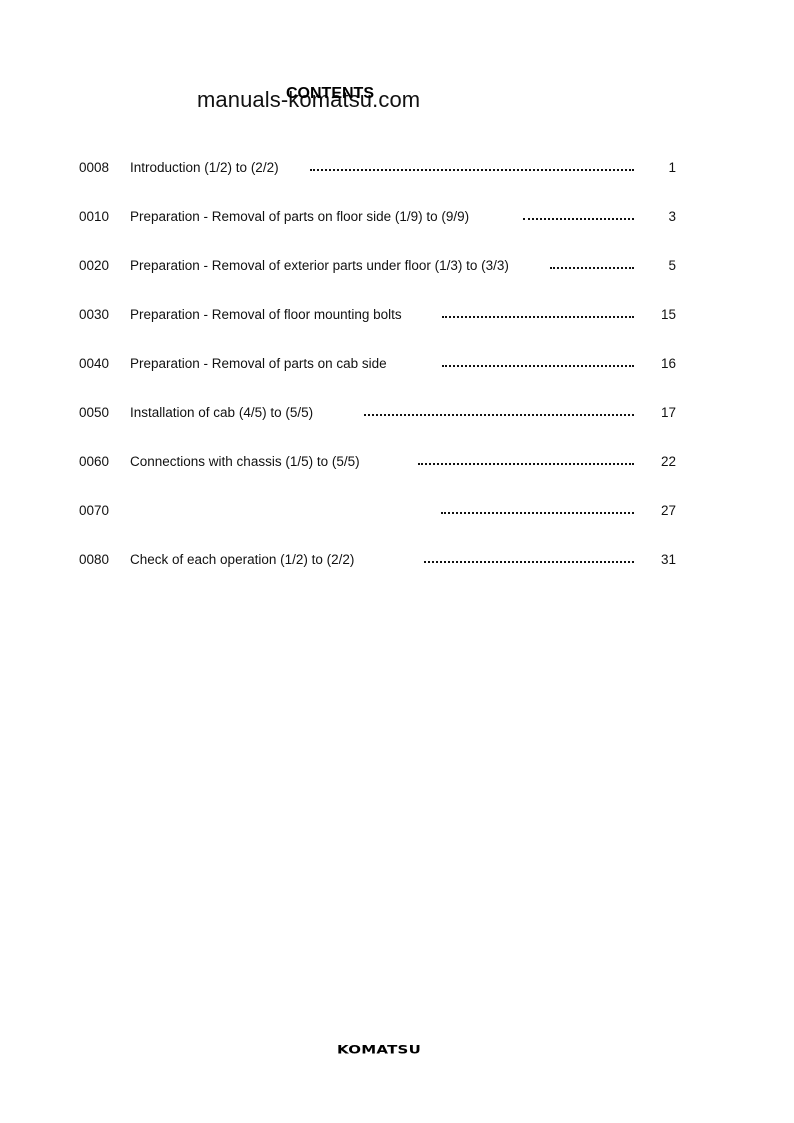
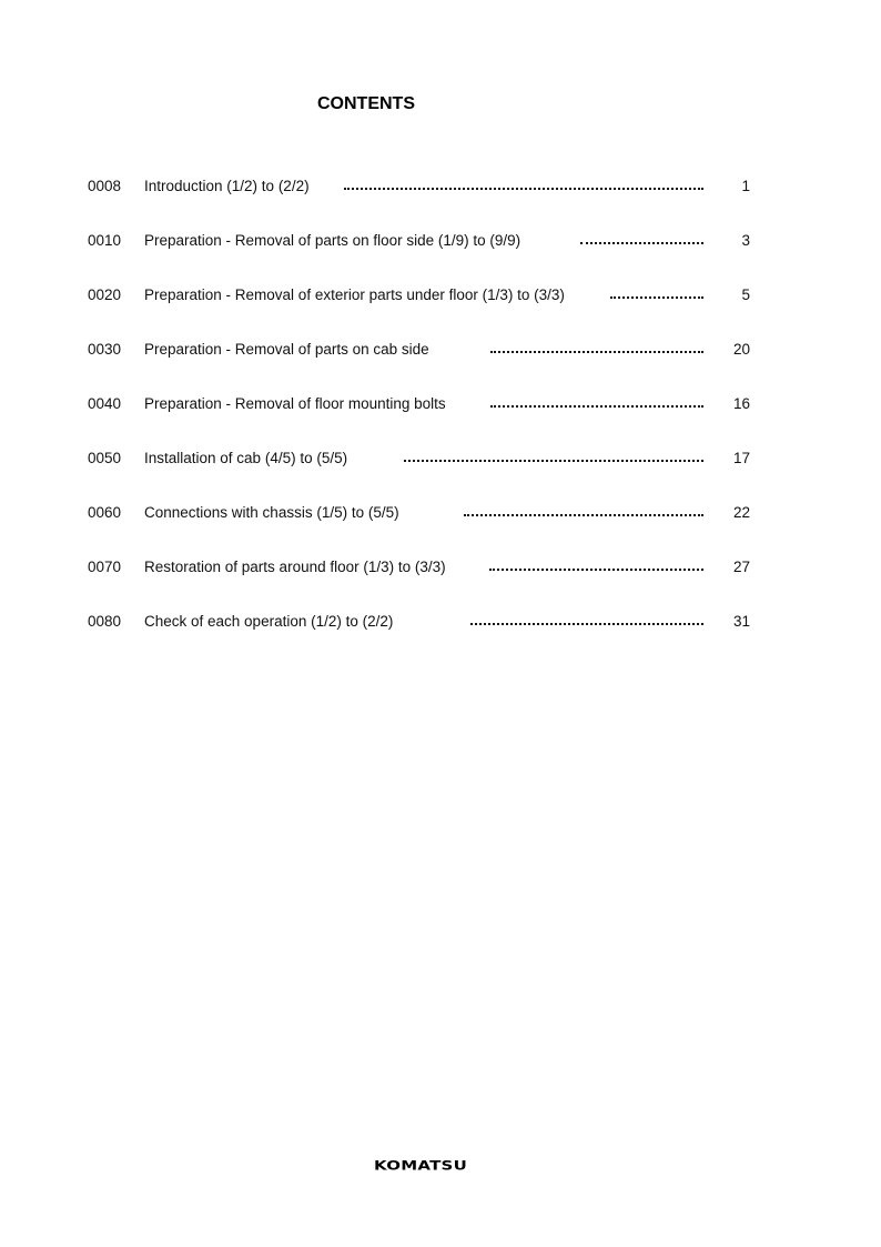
- manuals-komatsu.com
  CONTENTS
  0008
  Introduction (1/2) to (2/2)
  1
  0010
  Preparation - Removal of parts on floor side (1/9) to (9/9)
  3
  0020
  Preparation - Removal of exterior parts under floor (1/3) to (3/3)
  5
  0030
- Preparation - Removal of floor mounting bolts
+ Preparation - Removal of parts on cab side
- 15
+ 20
  0040
- Preparation - Removal of parts on cab side
+ Preparation - Removal of floor mounting bolts
  16
  0050
  Installation of cab (4/5) to (5/5)
  17
  0060
  Connections with chassis (1/5) to (5/5)
  22
  0070
+ Restoration of parts around floor (1/3) to (3/3)
  27
  0080
  Check of each operation (1/2) to (2/2)
  31
  KOMATSU
